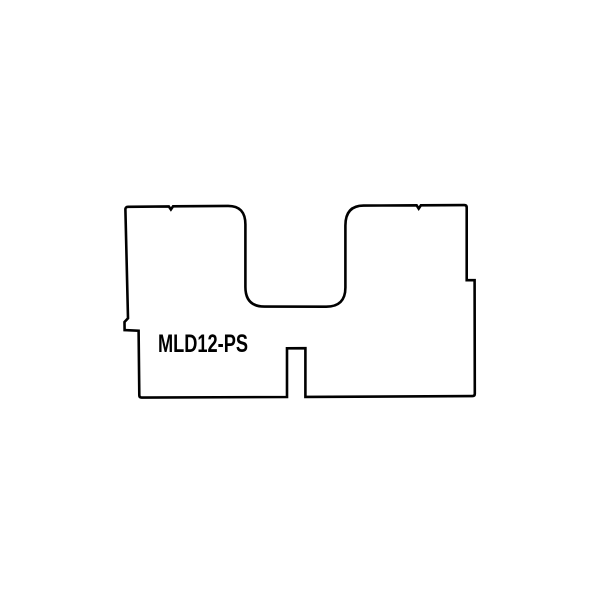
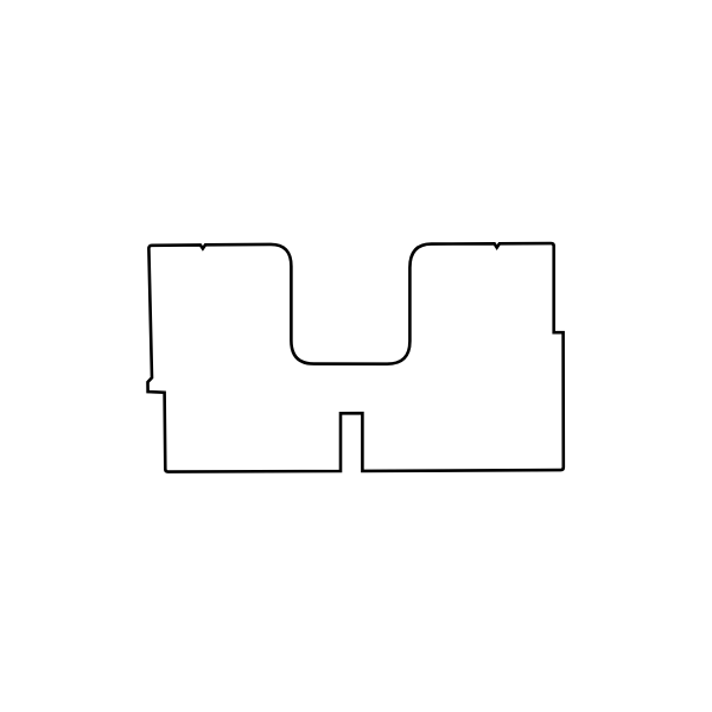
- MLD12-PS
